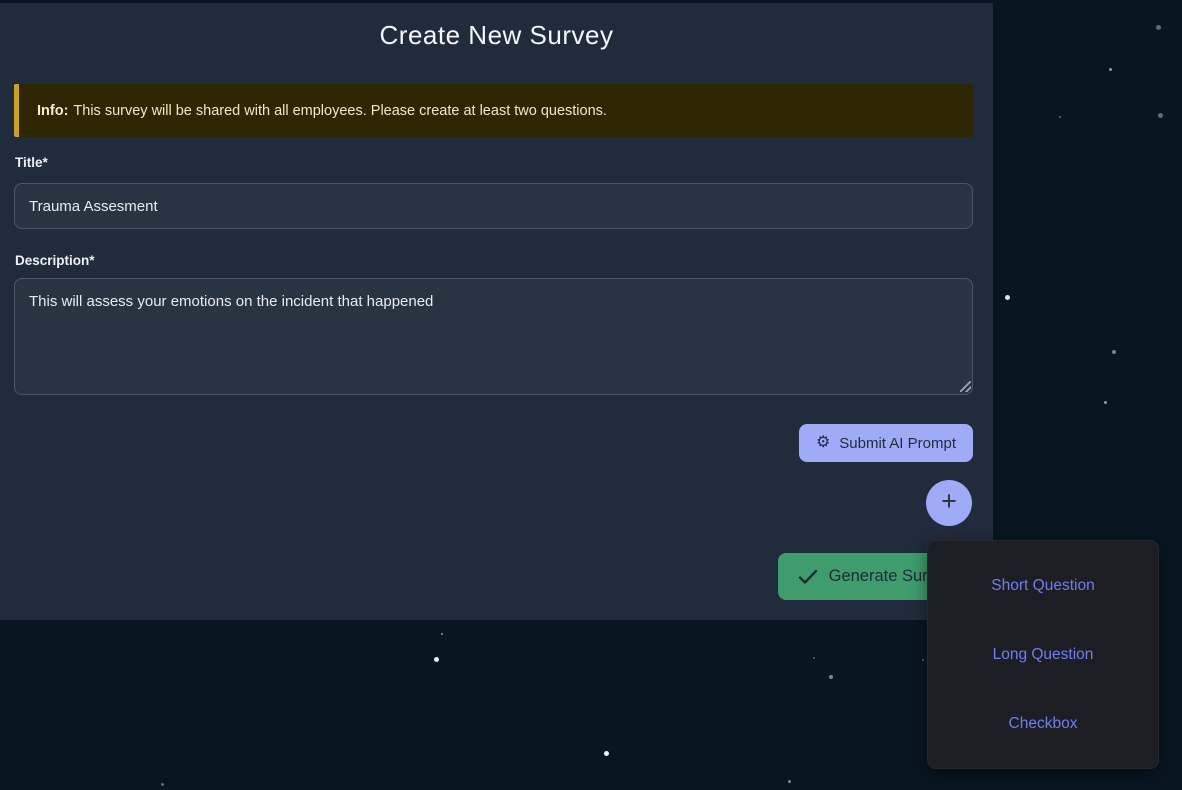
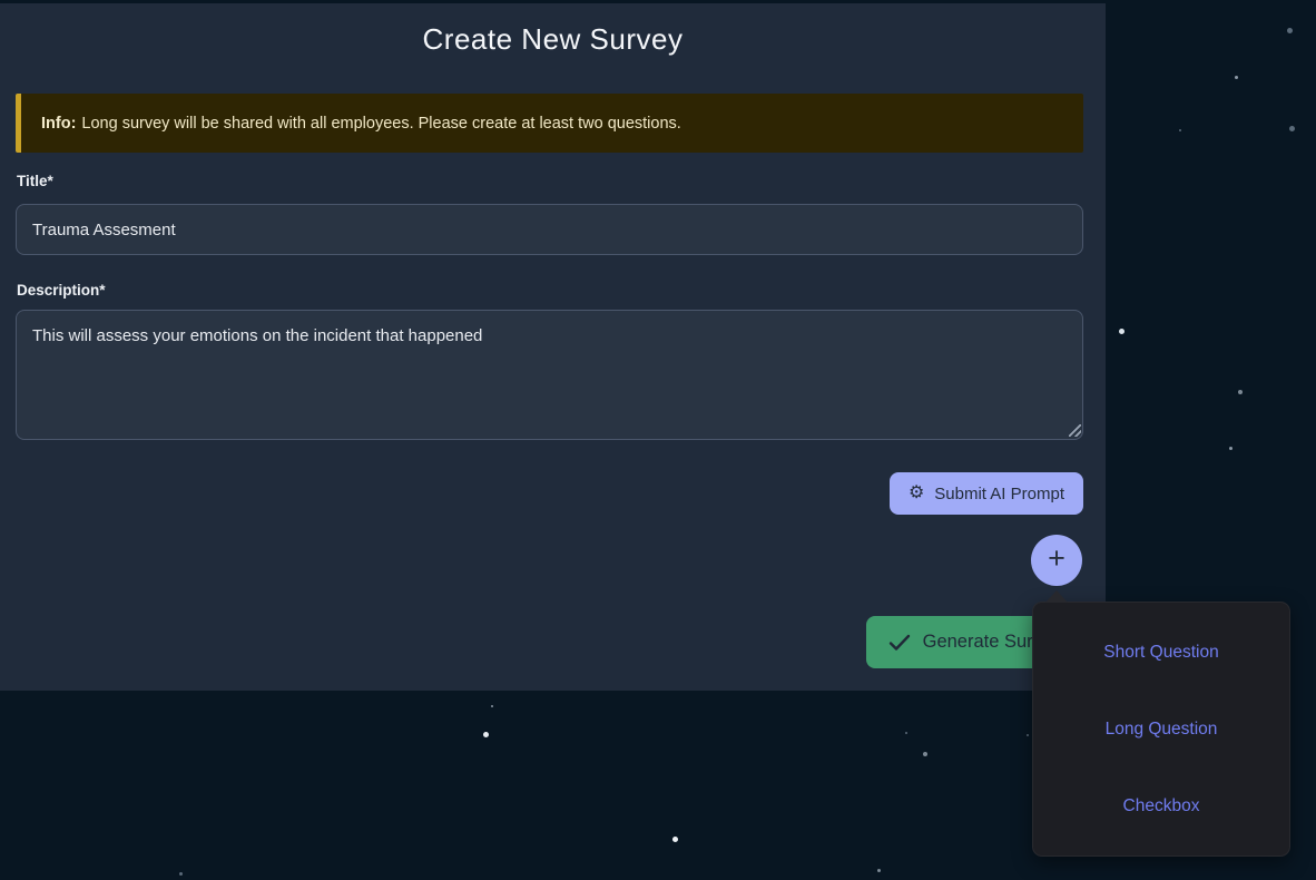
  Create New Survey
  Info:
- This survey will be shared with all employees. Please create at least two questions.
+ Long survey will be shared with all employees. Please create at least two questions.
  Title*
  Trauma Assesment
  Description*
  This will assess your emotions on the incident that happened
  ⚙
  Submit AI Prompt
  +
  Generate Sur
  Short Question
  Long Question
  Checkbox
